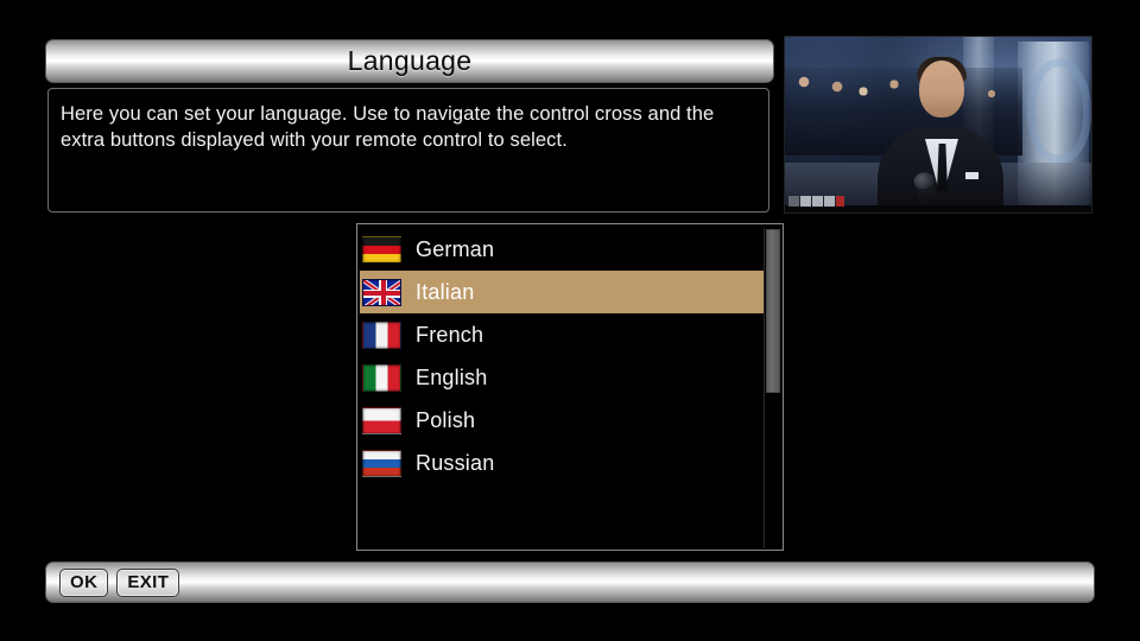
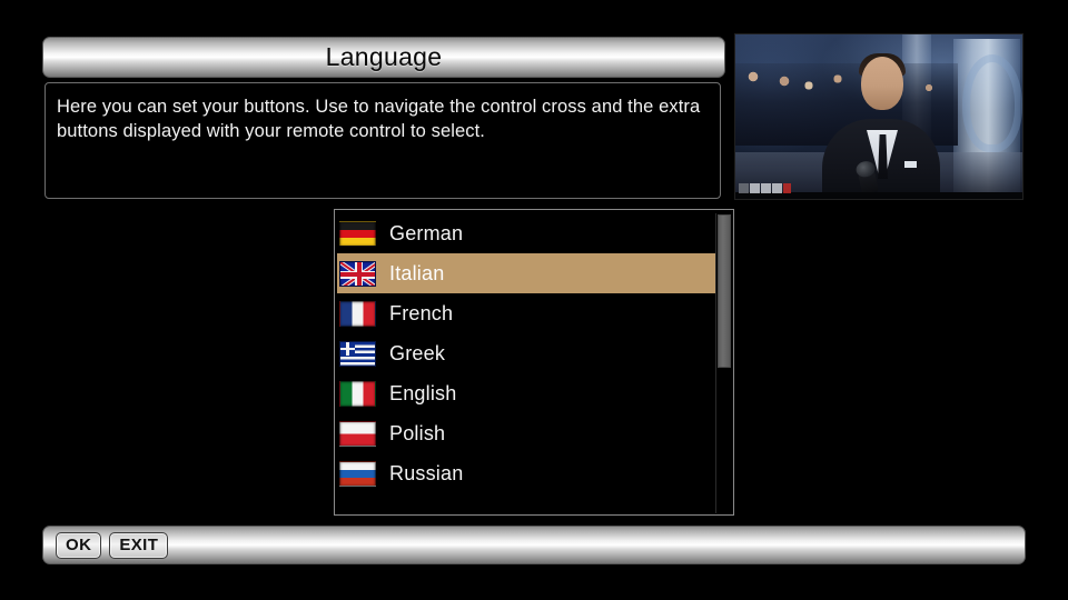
  Language
- Here you can set your language. Use to navigate the control cross and the extra buttons displayed with your remote control to select.
+ Here you can set your buttons. Use to navigate the control cross and the extra buttons displayed with your remote control to select.
  German
  Italian
  French
+ Greek
  English
  Polish
  Russian
  OK
  EXIT
